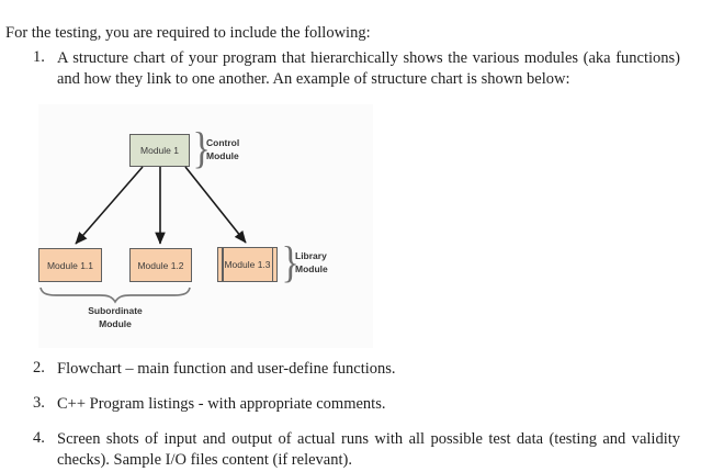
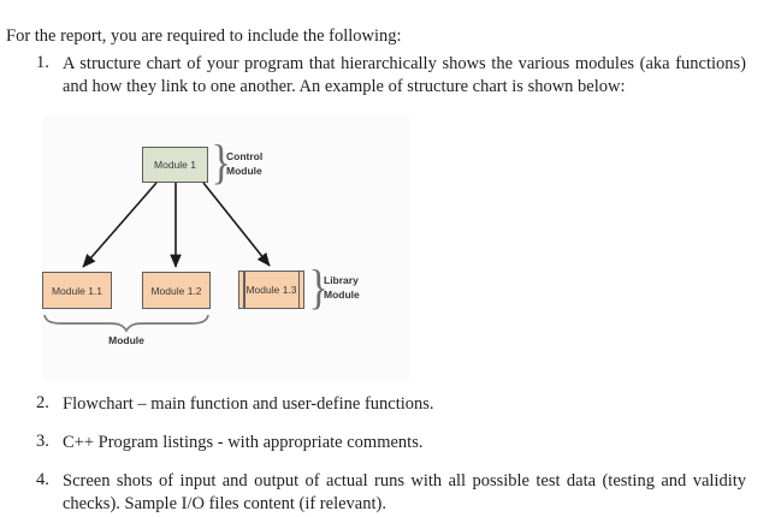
- For the testing, you are required to include the following:
+ For the report, you are required to include the following:
  1.
  A structure chart of your program that hierarchically shows the various modules (aka functions) and how they link to one another. An example of structure chart is shown below:
  Module 1
  }
  Control
  Module
  Module 1.1
  Module 1.2
  Module 1.3
  }
  Library
  Module
- Subordinate
  Module
  2.
  Flowchart – main function and user-define functions.
  3.
  C++ Program listings - with appropriate comments.
  4.
  Screen shots of input and output of actual runs with all possible test data (testing and validity checks). Sample I/O files content (if relevant).
